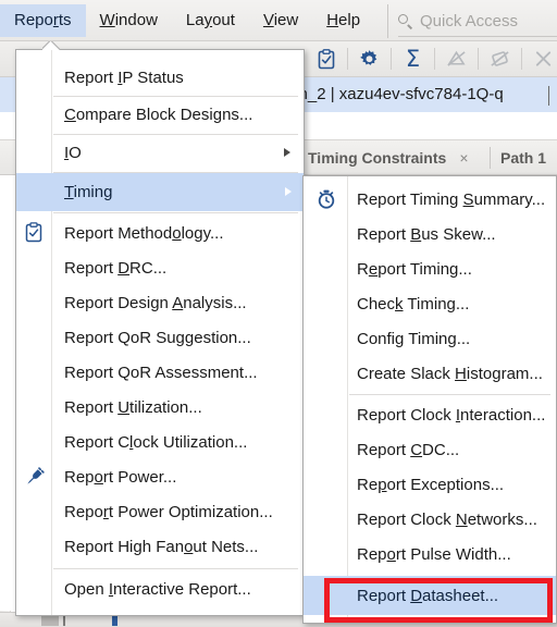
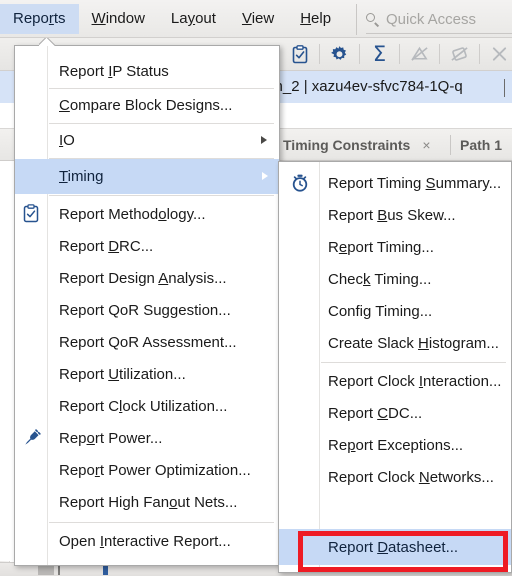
  Reports
  Window
  Layout
  View
  Help
  Quick Access
  Σ
  _2 | xazu4ev-sfvc784-1Q-q
  Timing Constraints
  ×
  Path 1
  Report IP Status
  Compare Block Designs...
  IO
  Timing
  Report Methodology...
  Report DRC...
  Report Design Analysis...
  Report QoR Suggestion...
  Report QoR Assessment...
  Report Utilization...
  Report Clock Utilization...
  Report Power...
  Report Power Optimization...
  Report High Fanout Nets...
  Open Interactive Report...
  Report Timing Summary...
  Report Bus Skew...
  Report Timing...
  Check Timing...
  Config Timing...
  Create Slack Histogram...
  Report Clock Interaction...
  Report CDC...
  Report Exceptions...
  Report Clock Networks...
- Report Pulse Width...
  Report Datasheet...
